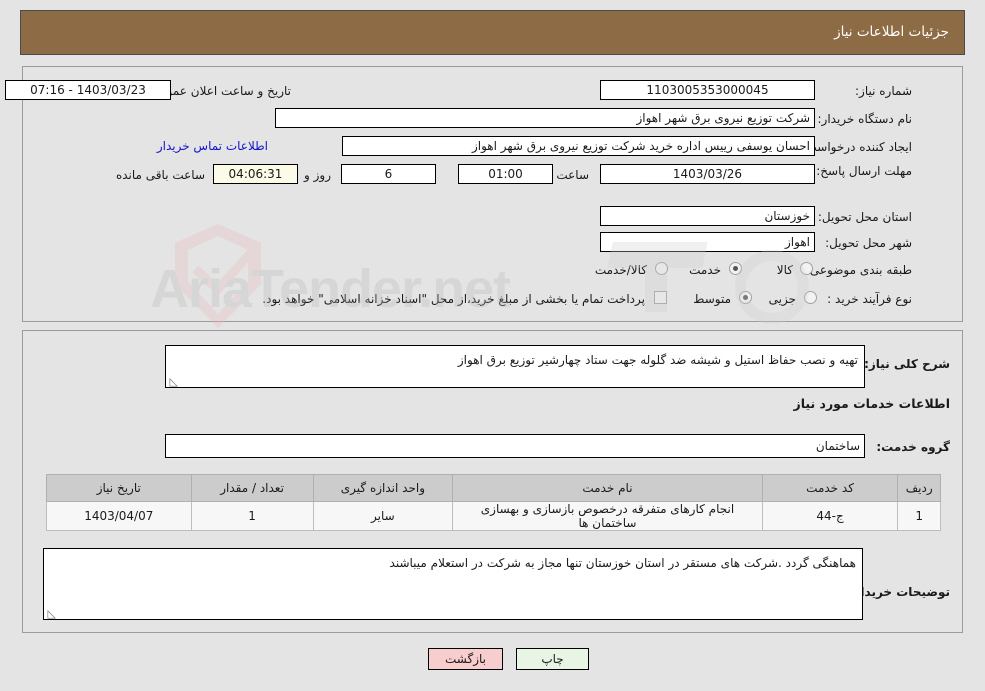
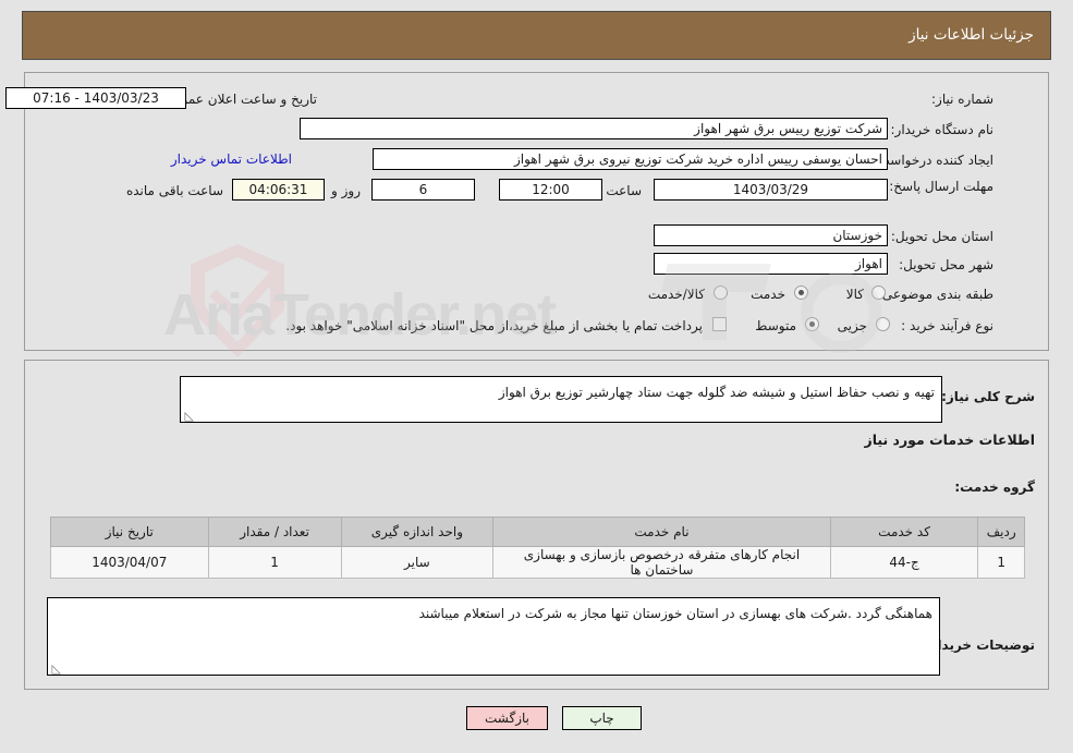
  AriaTender.net
  جزئیات اطلاعات نیاز
  شماره نیاز:
- 1103005353000045
  تاریخ و ساعت اعلان عم
  1403/03/23 - 07:16
  نام دستگاه خریدار:
- شرکت توزیع نیروی برق شهر اهواز
+ شرکت توزیع رییس برق شهر اهواز
  ایجاد کننده درخواس
  احسان یوسفی رییس اداره خرید شرکت توزیع نیروی برق شهر اهواز
  اطلاعات تماس خریدار
- 1403/03/26
+ 1403/03/29
  ساعت
- 01:00
+ 12:00
  6
  روز و
  04:06:31
  ساعت باقی مانده
  استان محل تحویل:
  خوزستان
  شهر محل تحویل:
  اهواز
  طبقه بندی موضوعی
  کالا
  خدمت
  کالا/خدمت
  نوع فرآیند خرید :
  جزیی
  متوسط
  پرداخت تمام یا بخشی از مبلغ خرید،از محل "اسناد خزانه اسلامی" خواهد بود.
  شرح کلی نیاز:
  تهیه و نصب حفاظ استیل و شیشه ضد گلوله جهت ستاد چهارشیر توزیع برق اهواز
  ◺
  اطلاعات خدمات مورد نیاز
  گروه خدمت:
- ساختمان
  ردیف	کد خدمت	نام خدمت	واحد اندازه گیری	تعداد / مقدار	تاریخ نیاز
  1	ج-44	انجام کارهای متفرقه درخصوص بازسازی و بهسازی ساختمان ها	سایر	1	1403/04/07
  توضیحات خرید
- هماهنگی گردد .شرکت های مستقر در استان خوزستان تنها مجاز به شرکت در استعلام میباشند
+ هماهنگی گردد .شرکت های بهسازی در استان خوزستان تنها مجاز به شرکت در استعلام میباشند
  ◺
  چاپ
  بازگشت
